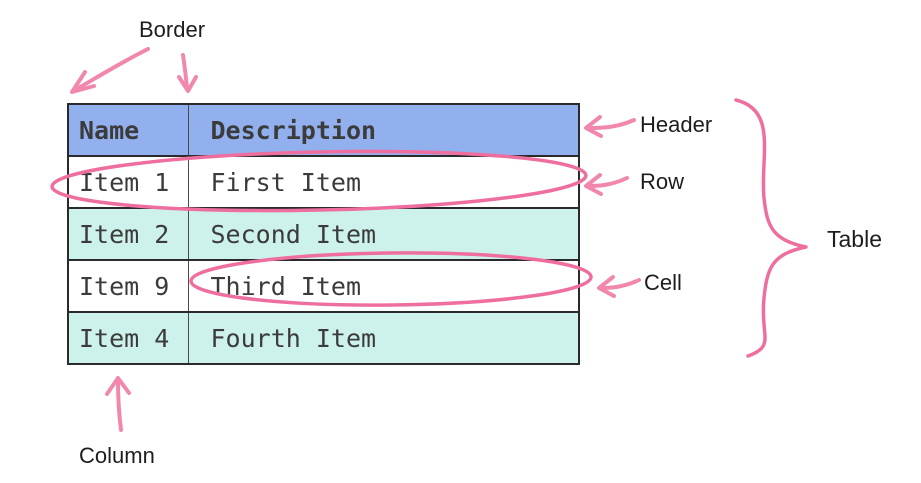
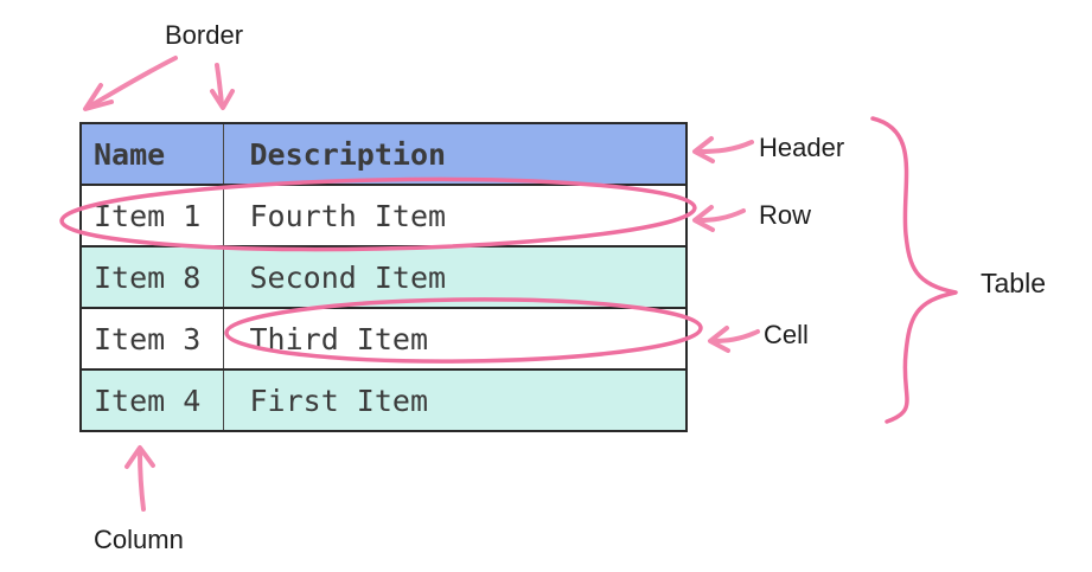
  Name	Description
- Item 1	First Item
+ Item 1	Fourth Item
- Item 2	Second Item
+ Item 8	Second Item
- Item 9	Third Item
+ Item 3	Third Item
- Item 4	Fourth Item
+ Item 4	First Item
  Border
  Header
  Row
  Cell
  Table
  Column
